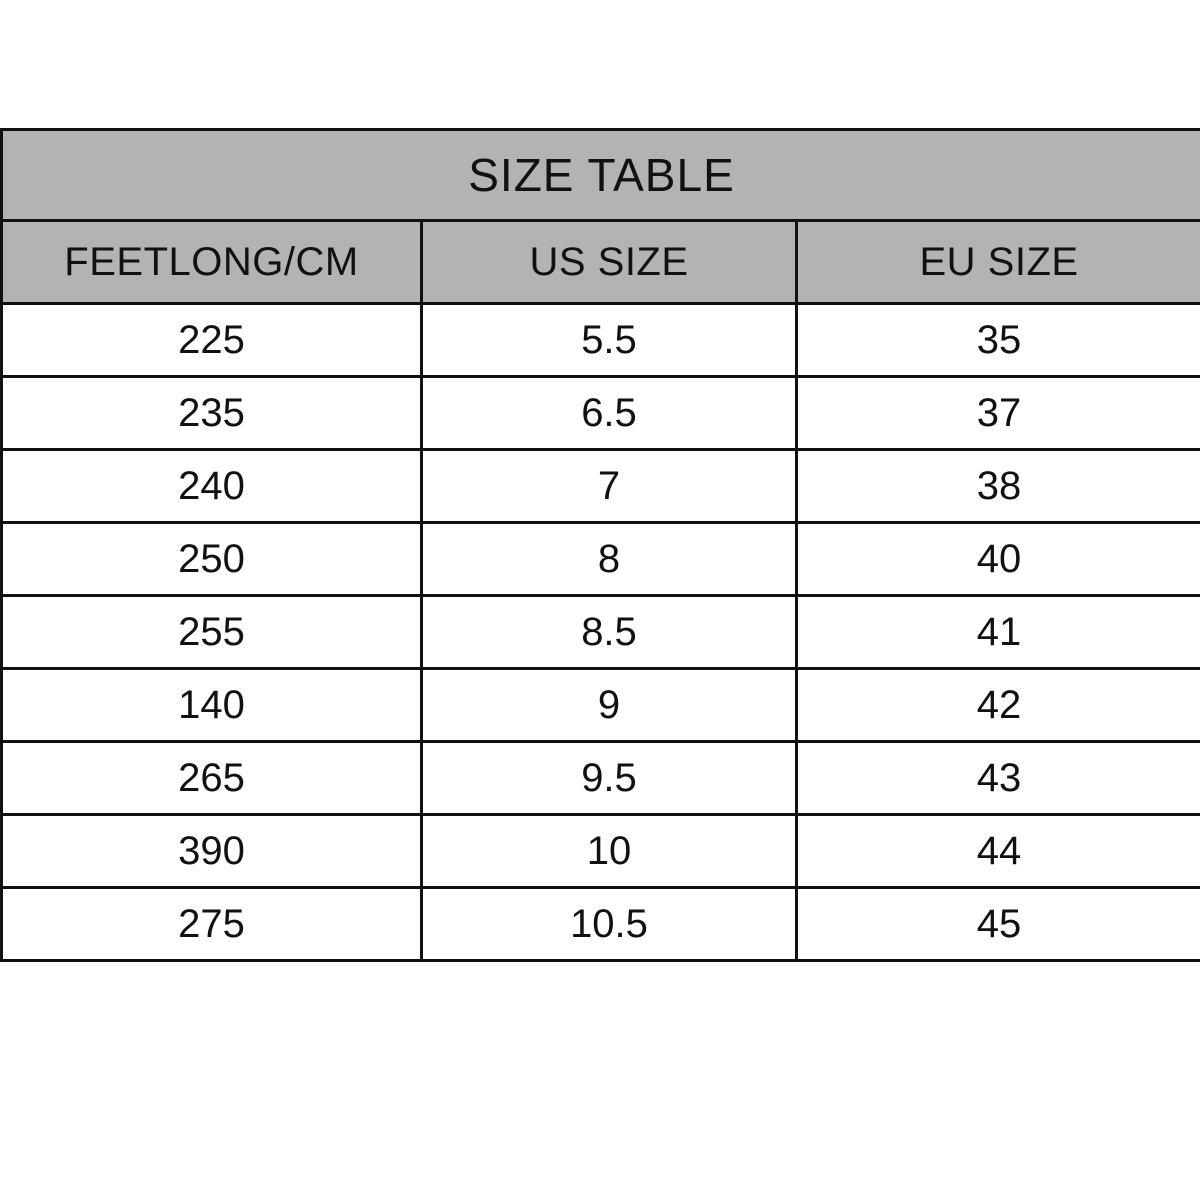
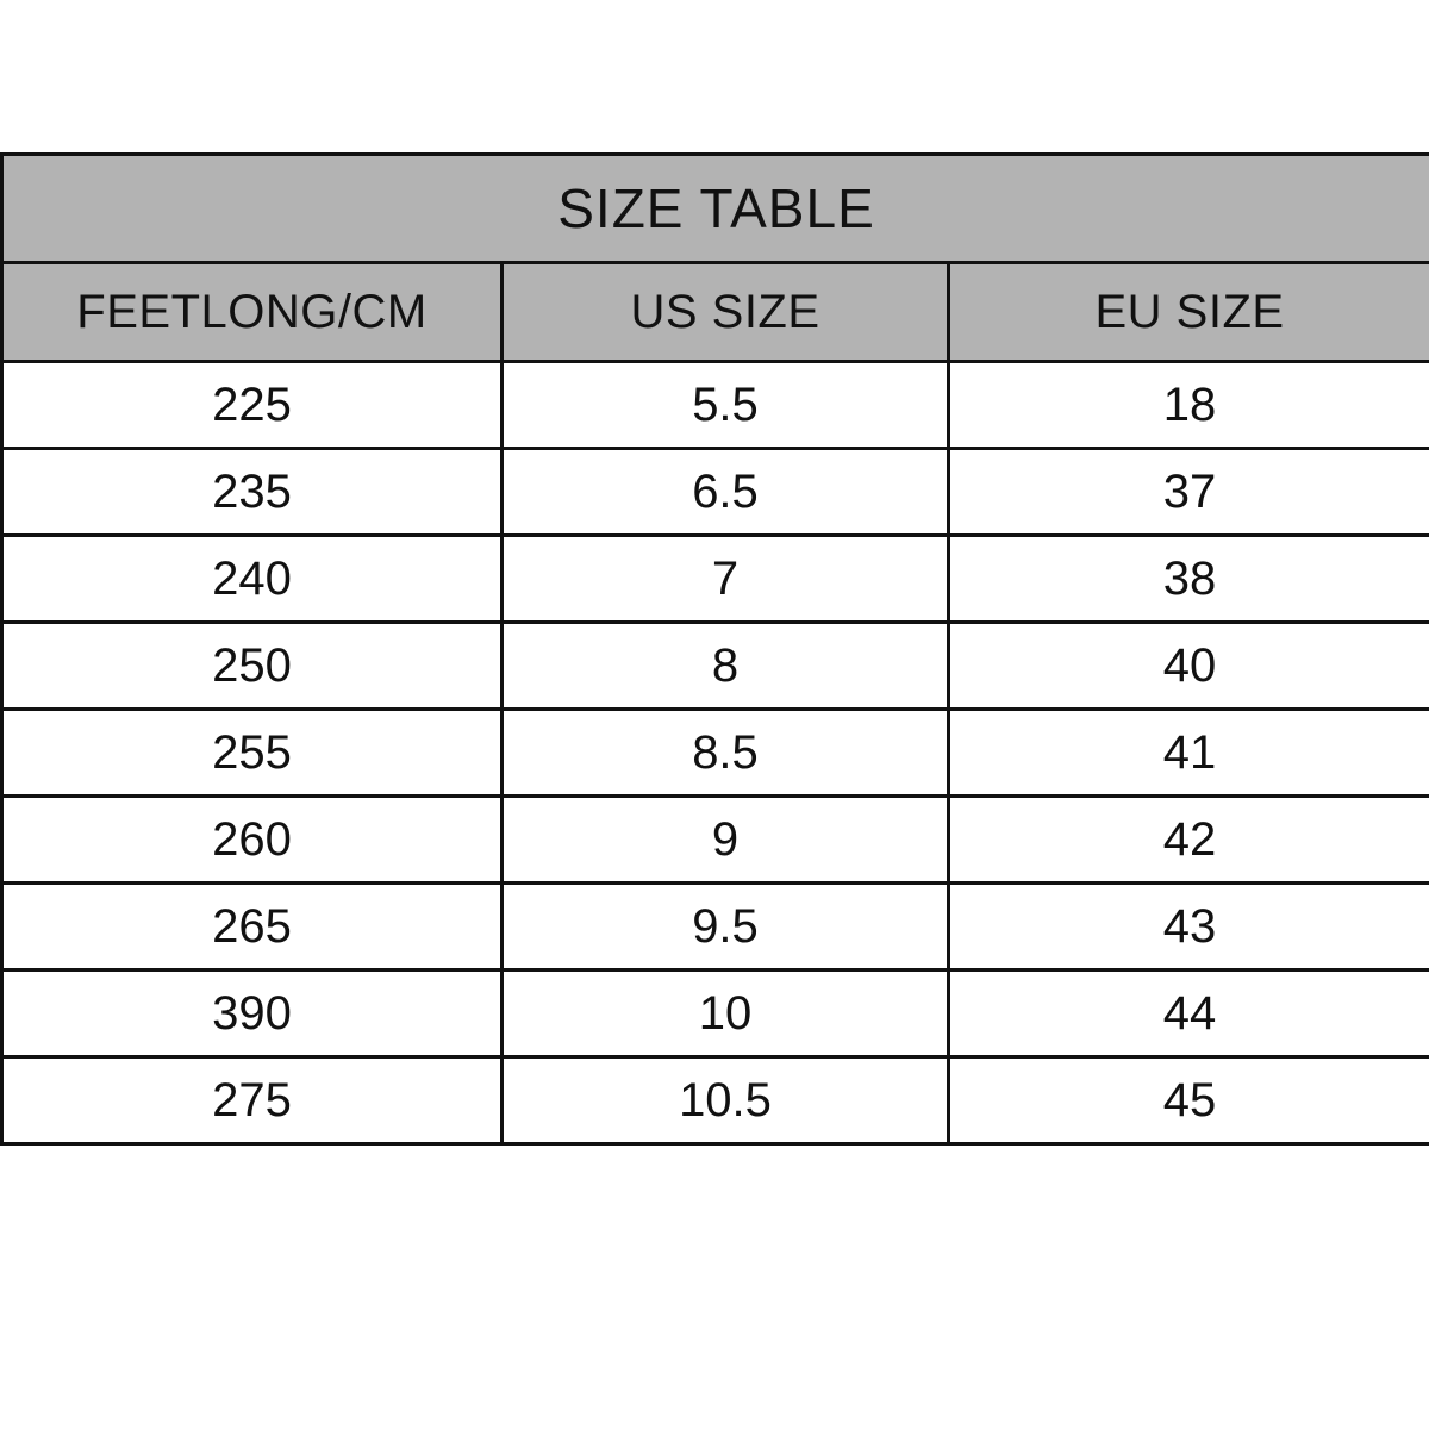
  SIZE TABLE
  FEETLONG/CM	US SIZE	EU SIZE
- 225	5.5	35
+ 225	5.5	18
  235	6.5	37
  240	7	38
  250	8	40
  255	8.5	41
- 140	9	42
+ 260	9	42
  265	9.5	43
  390	10	44
  275	10.5	45
